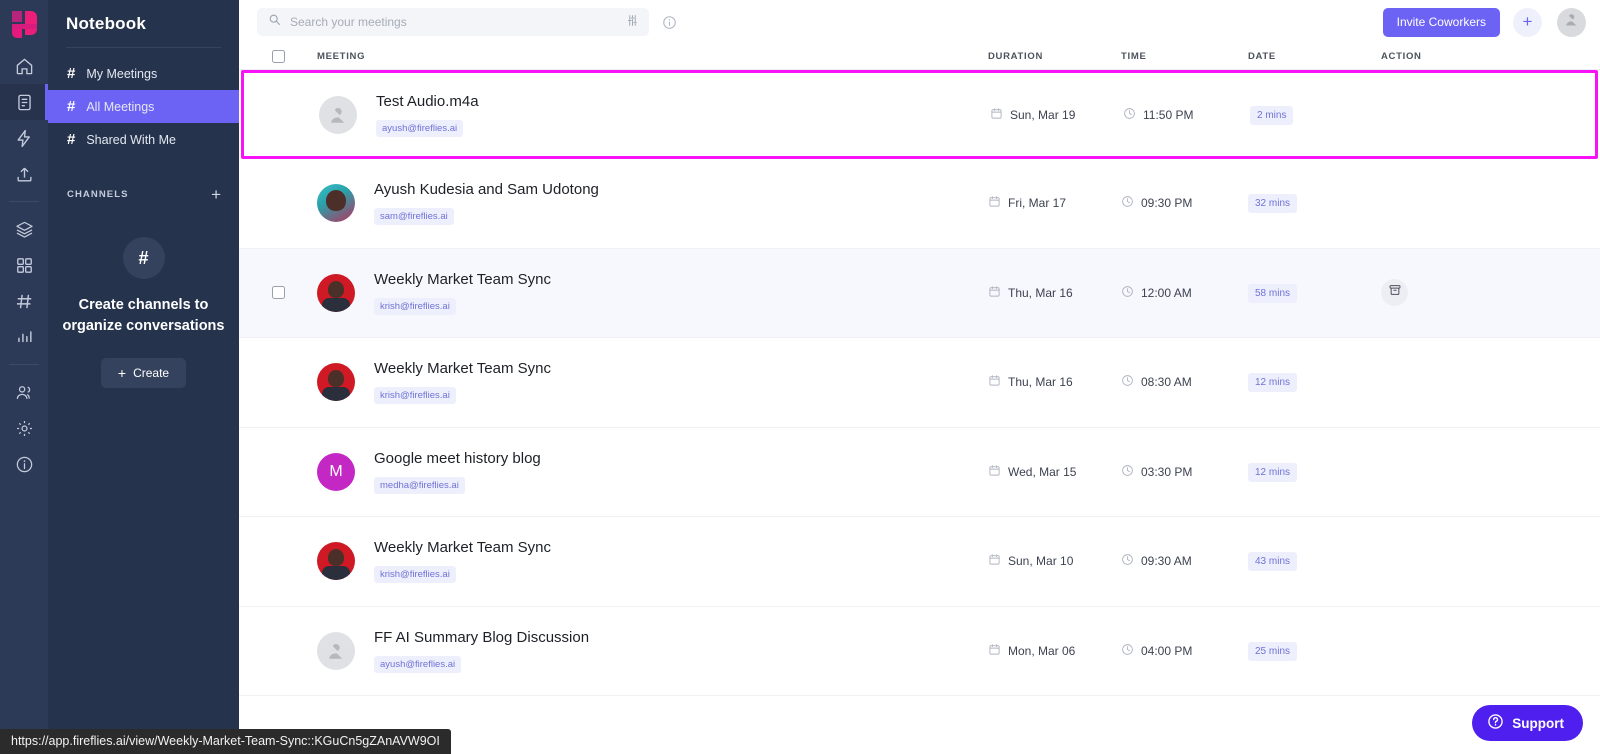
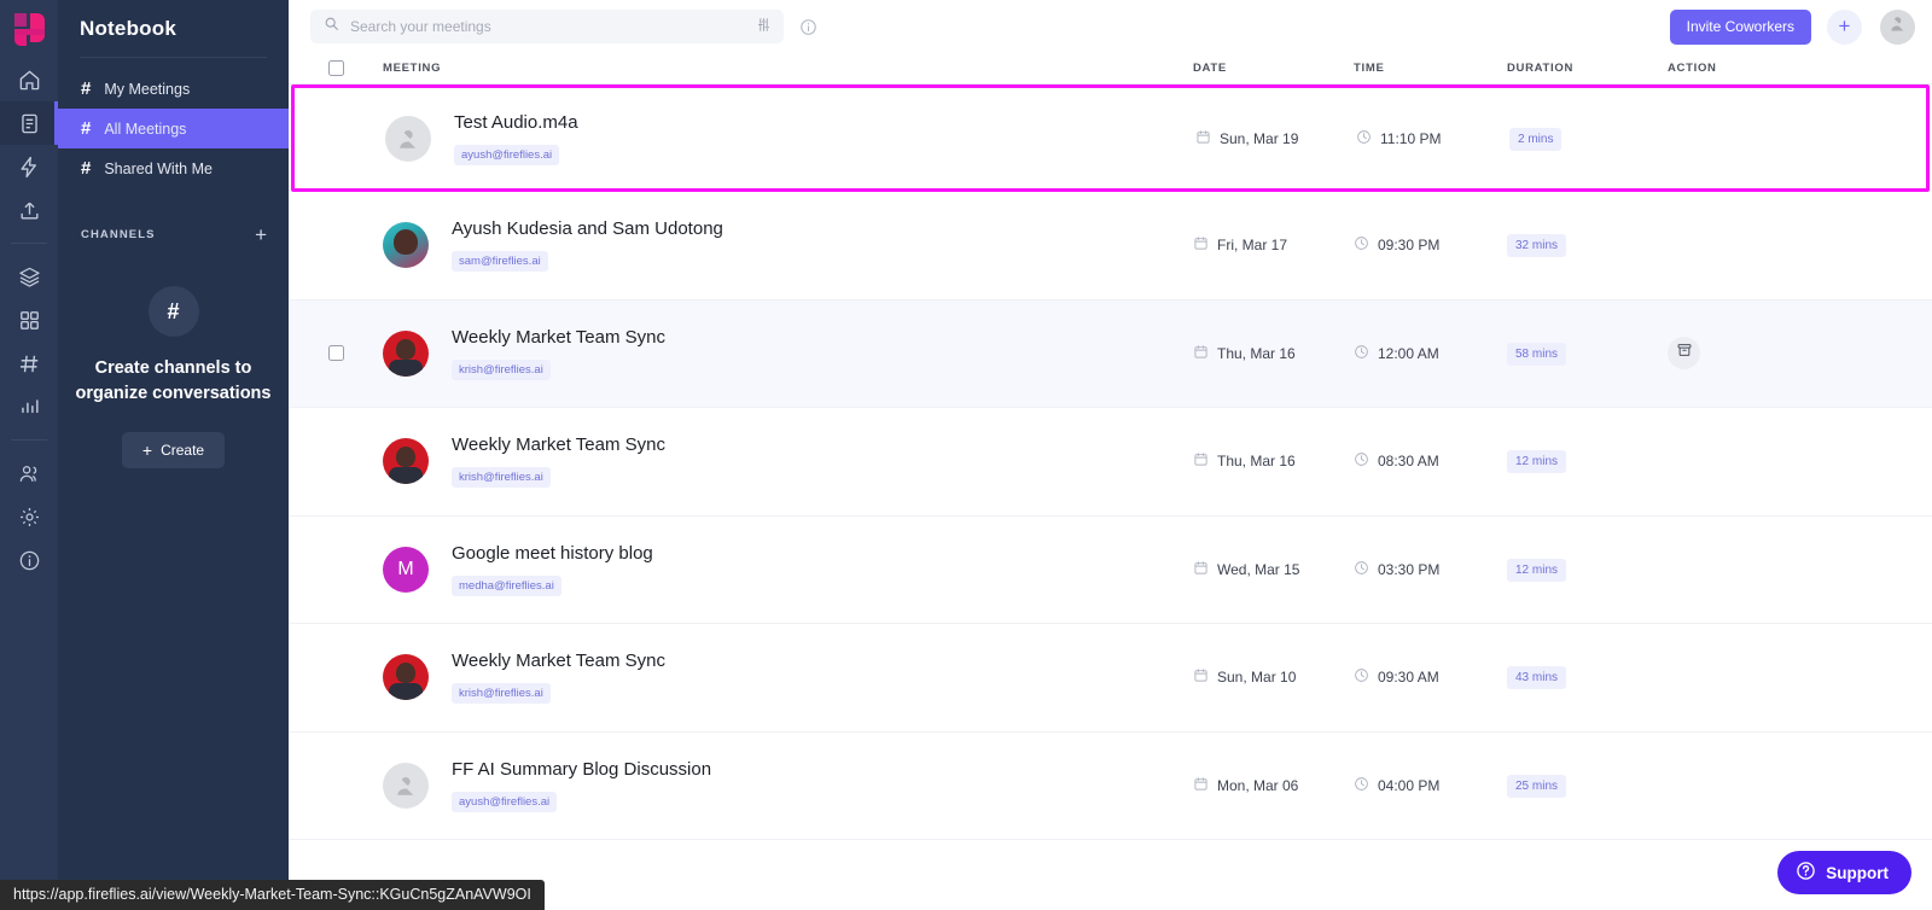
  Notebook
  #
  My Meetings
  #
  All Meetings
  #
  Shared With Me
  CHANNELS
  +
  #
  Create channels to organize conversations
  +
  Create
  Search your meetings
  Invite Coworkers
  +
  MEETING
- DURATION
+ DATE
  TIME
- DATE
+ DURATION
  ACTION
  Test Audio.m4a
  ayush@fireflies.ai
  Sun, Mar 19
- 11:50 PM
+ 11:10 PM
  2 mins
  Ayush Kudesia and Sam Udotong
  sam@fireflies.ai
  Fri, Mar 17
  09:30 PM
  32 mins
  Weekly Market Team Sync
  krish@fireflies.ai
  Thu, Mar 16
  12:00 AM
  58 mins
  Weekly Market Team Sync
  krish@fireflies.ai
  Thu, Mar 16
  08:30 AM
  12 mins
  M
  Google meet history blog
  medha@fireflies.ai
  Wed, Mar 15
  03:30 PM
  12 mins
  Weekly Market Team Sync
  krish@fireflies.ai
  Sun, Mar 10
  09:30 AM
  43 mins
  FF AI Summary Blog Discussion
  ayush@fireflies.ai
  Mon, Mar 06
  04:00 PM
  25 mins
  Support
  https://app.fireflies.ai/view/Weekly-Market-Team-Sync::KGuCn5gZAnAVW9OI
